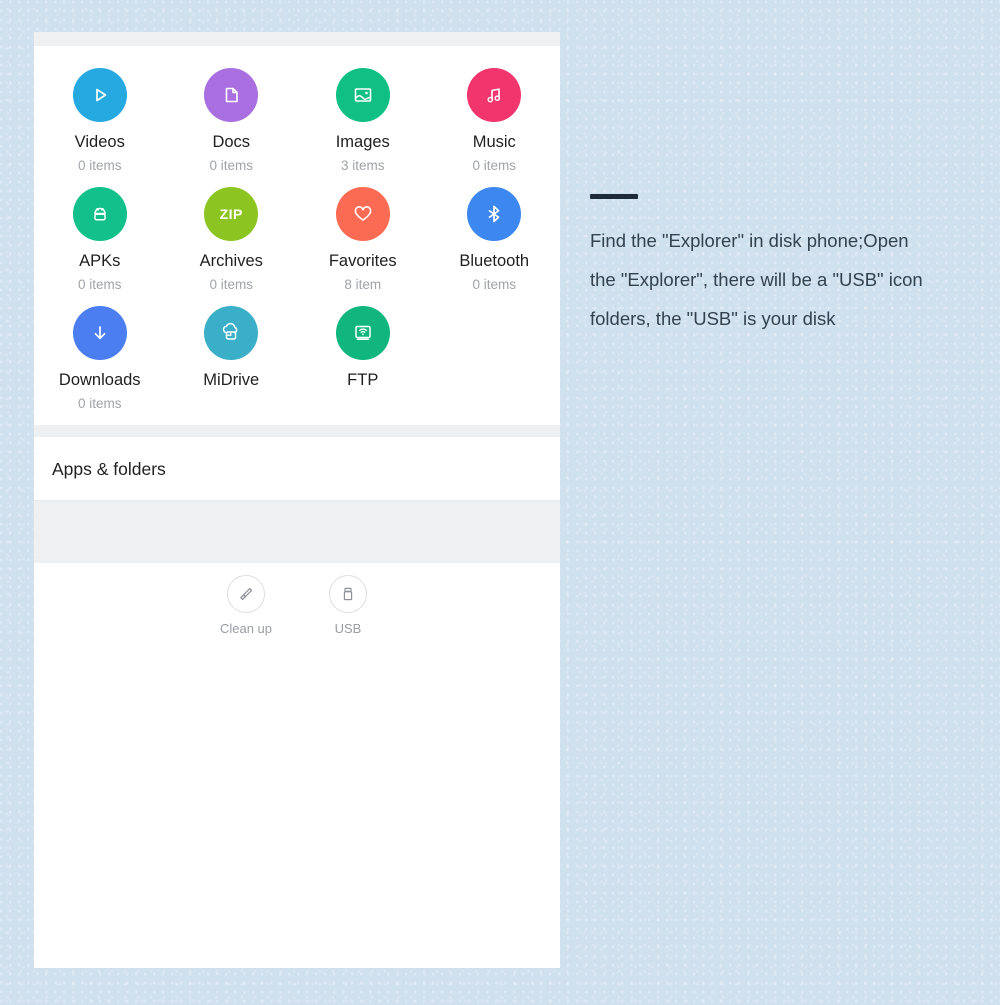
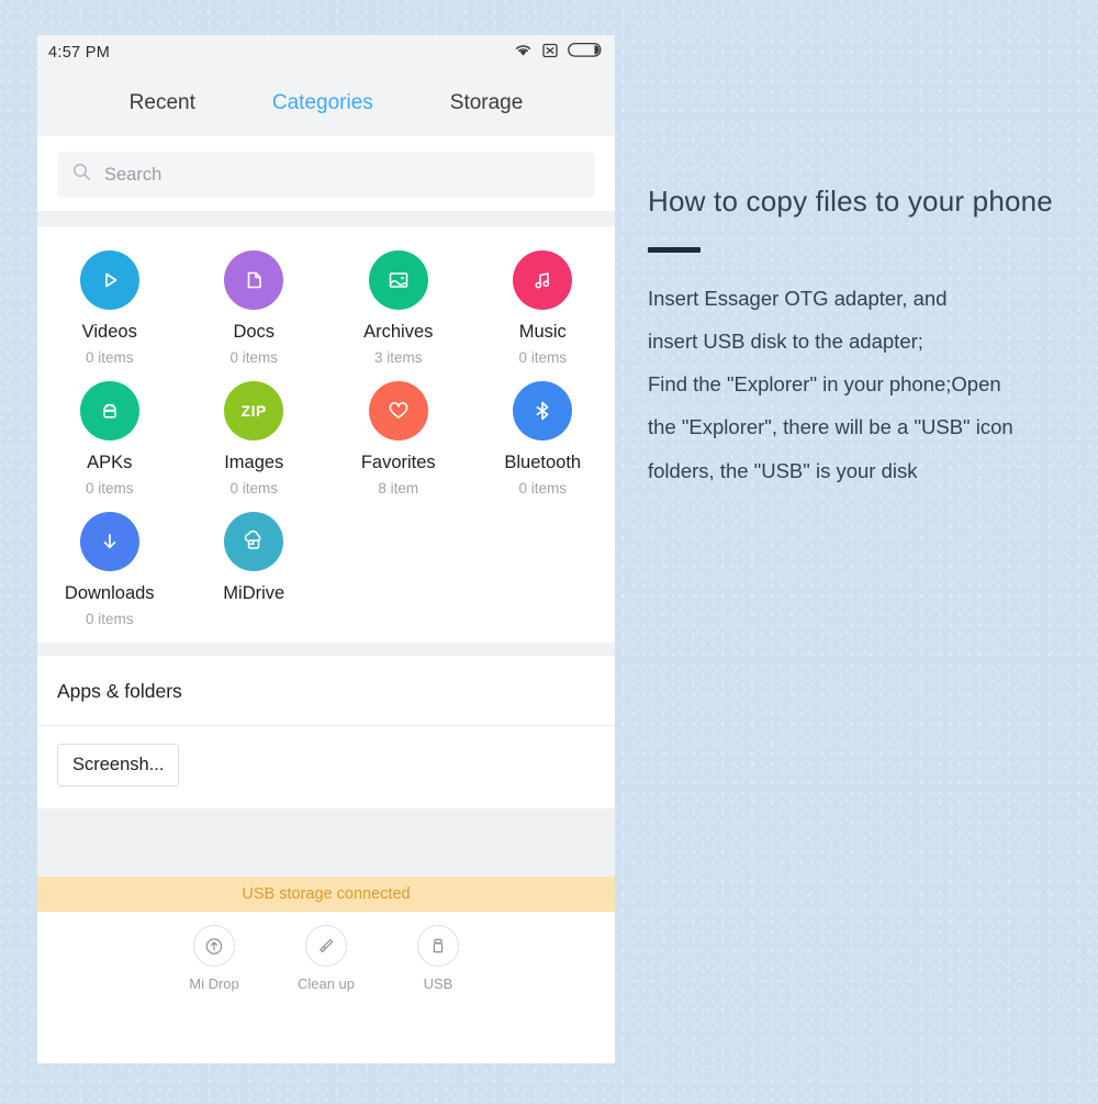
+ 4:57 PM
+ Recent
+ Categories
+ Storage
+ Search
  Videos
  0 items
  Docs
  0 items
- Images
+ Archives
  3 items
  Music
  0 items
  APKs
  0 items
  ZIP
- Archives
+ Images
  0 items
  Favorites
  8 item
  Bluetooth
  0 items
  Downloads
  0 items
  MiDrive
- FTP
  Apps & folders
+ Screensh...
+ USB storage connected
+ Mi Drop
  Clean up
  USB
+ How to copy files to your phone
+ Insert Essager OTG adapter, and
+ insert USB disk to the adapter;
- Find the "Explorer" in disk phone;Open
+ Find the "Explorer" in your phone;Open
  the "Explorer", there will be a "USB" icon
  folders, the "USB" is your disk
